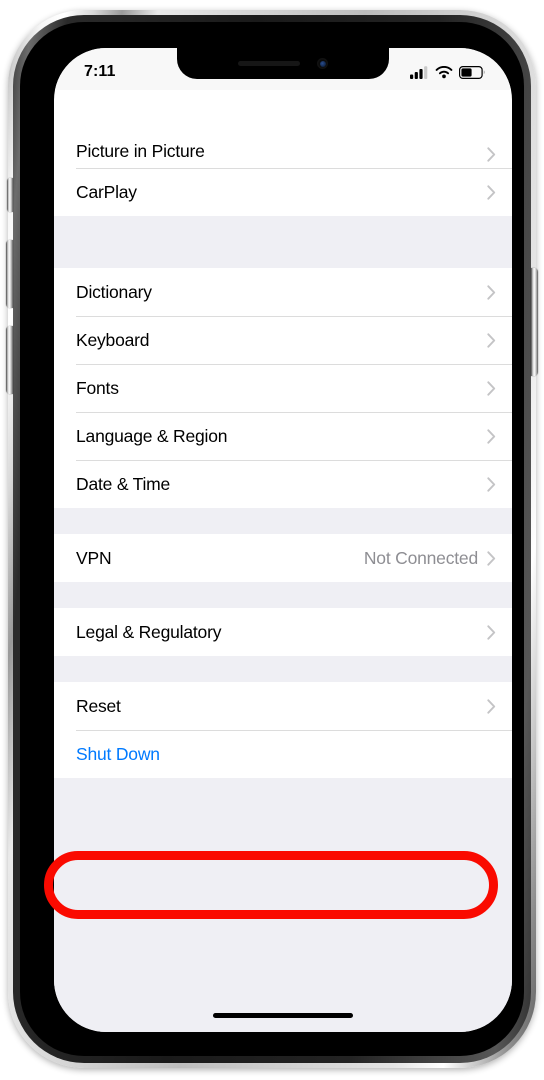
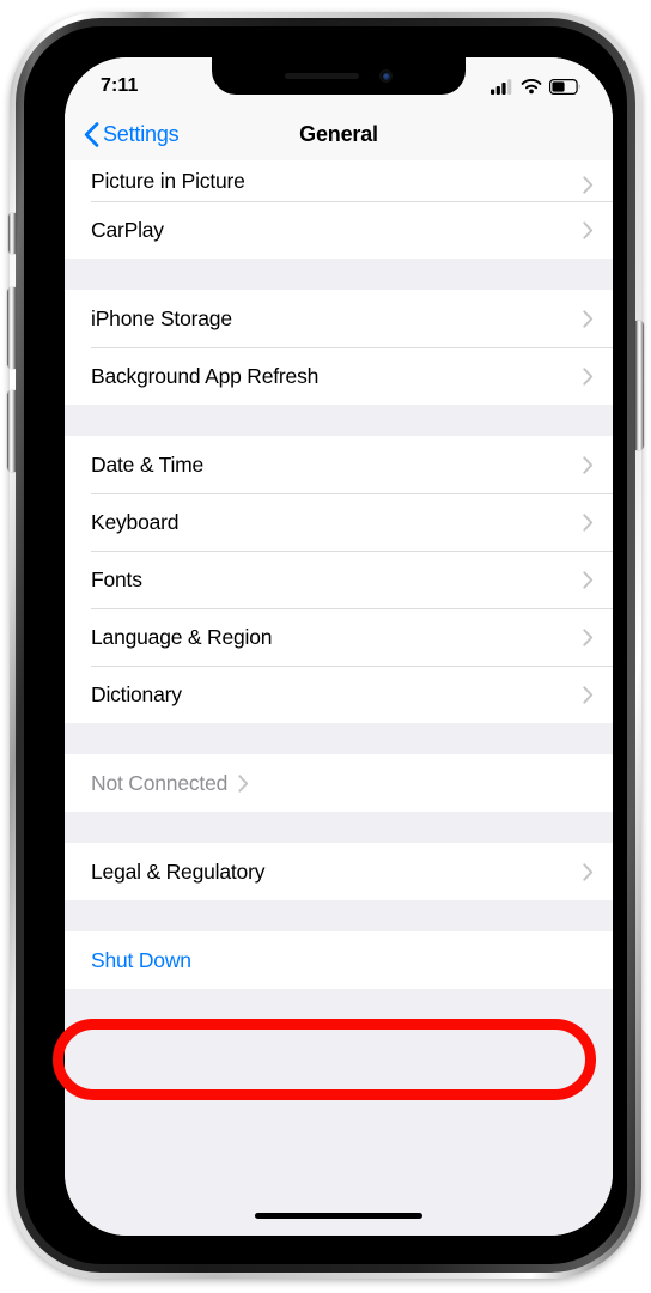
  7:11
+ General
+ Settings
  Picture in Picture
  CarPlay
+ iPhone Storage
+ Background App Refresh
- Dictionary
+ Date & Time
  Keyboard
  Fonts
  Language & Region
- Date & Time
+ Dictionary
- VPN
  Not Connected
  Legal & Regulatory
- Reset
  Shut Down
